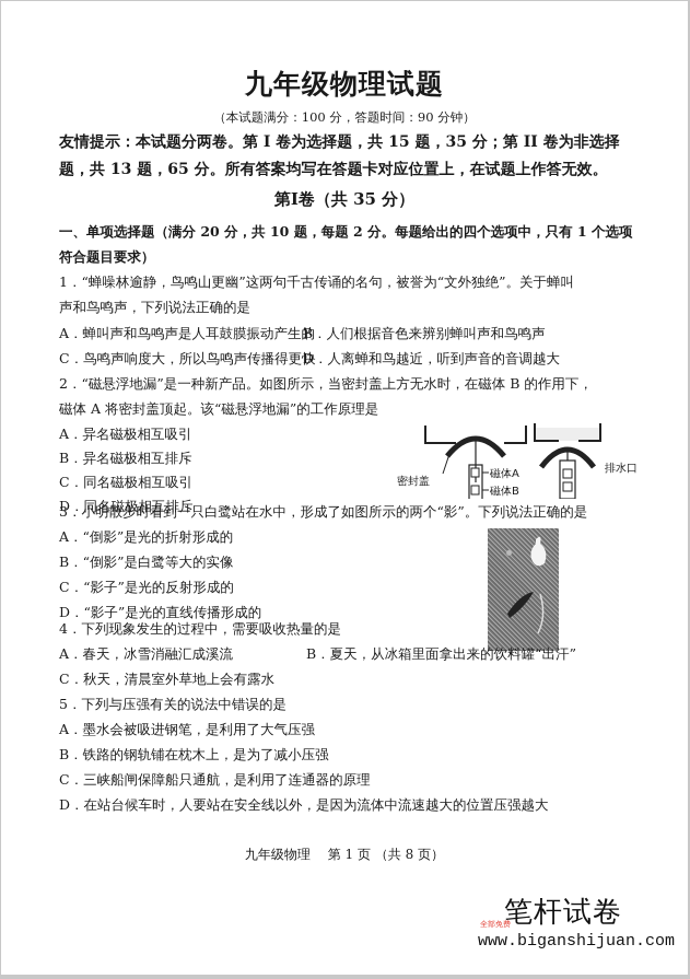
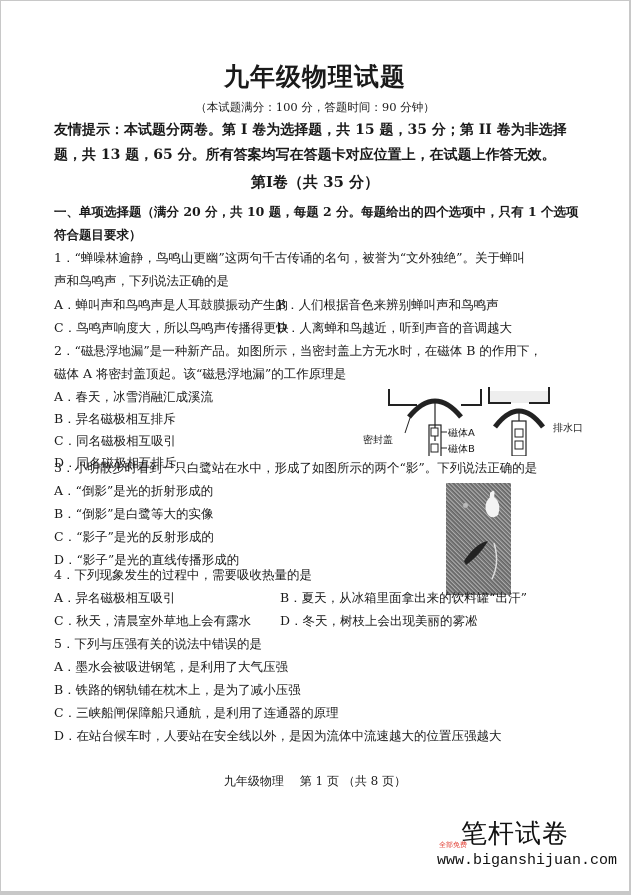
  九年级物理试题
  （本试题满分：100 分，答题时间：90 分钟）
  友情提示：本试题分两卷。第 I 卷为选择题，共 15 题，35 分；第 II 卷为非选择
  题，共 13 题，65 分。所有答案均写在答题卡对应位置上，在试题上作答无效。
  第Ⅰ卷（共 35 分）
  一、单项选择题（满分 20 分，共 10 题，每题 2 分。每题给出的四个选项中，只有 1 个选项
  符合题目要求）
  1．“蝉噪林逾静，鸟鸣山更幽”这两句千古传诵的名句，被誉为“文外独绝”。关于蝉叫
  声和鸟鸣声，下列说法正确的是
  A．蝉叫声和鸟鸣声是人耳鼓膜振动产生的
  B．人们根据音色来辨别蝉叫声和鸟鸣声
  C．鸟鸣声响度大，所以鸟鸣声传播得更快
  D．人离蝉和鸟越近，听到声音的音调越大
  2．“磁悬浮地漏”是一种新产品。如图所示，当密封盖上方无水时，在磁体 B 的作用下，
  磁体 A 将密封盖顶起。该“磁悬浮地漏”的工作原理是
- A．异名磁极相互吸引
+ A．春天，冰雪消融汇成溪流
  B．异名磁极相互排斥
  C．同名磁极相互吸引
  D．同名磁极相互排斥
  密封盖
  磁体A
  磁体B
  排水口
  3．小明散步时看到一只白鹭站在水中，形成了如图所示的两个“影”。下列说法正确的是
  A．“倒影”是光的折射形成的
  B．“倒影”是白鹭等大的实像
  C．“影子”是光的反射形成的
  D．“影子”是光的直线传播形成的
  4．下列现象发生的过程中，需要吸收热量的是
- A．春天，冰雪消融汇成溪流
+ A．异名磁极相互吸引
  B．夏天，从冰箱里面拿出来的饮料罐“出汗”
  C．秋天，清晨室外草地上会有露水
+ D．冬天，树枝上会出现美丽的雾凇
  5．下列与压强有关的说法中错误的是
  A．墨水会被吸进钢笔，是利用了大气压强
  B．铁路的钢轨铺在枕木上，是为了减小压强
  C．三峡船闸保障船只通航，是利用了连通器的原理
  D．在站台候车时，人要站在安全线以外，是因为流体中流速越大的位置压强越大
  九年级物理 第 1 页 （共 8 页）
  全部免费
  笔杆试卷
  www.biganshijuan.com
